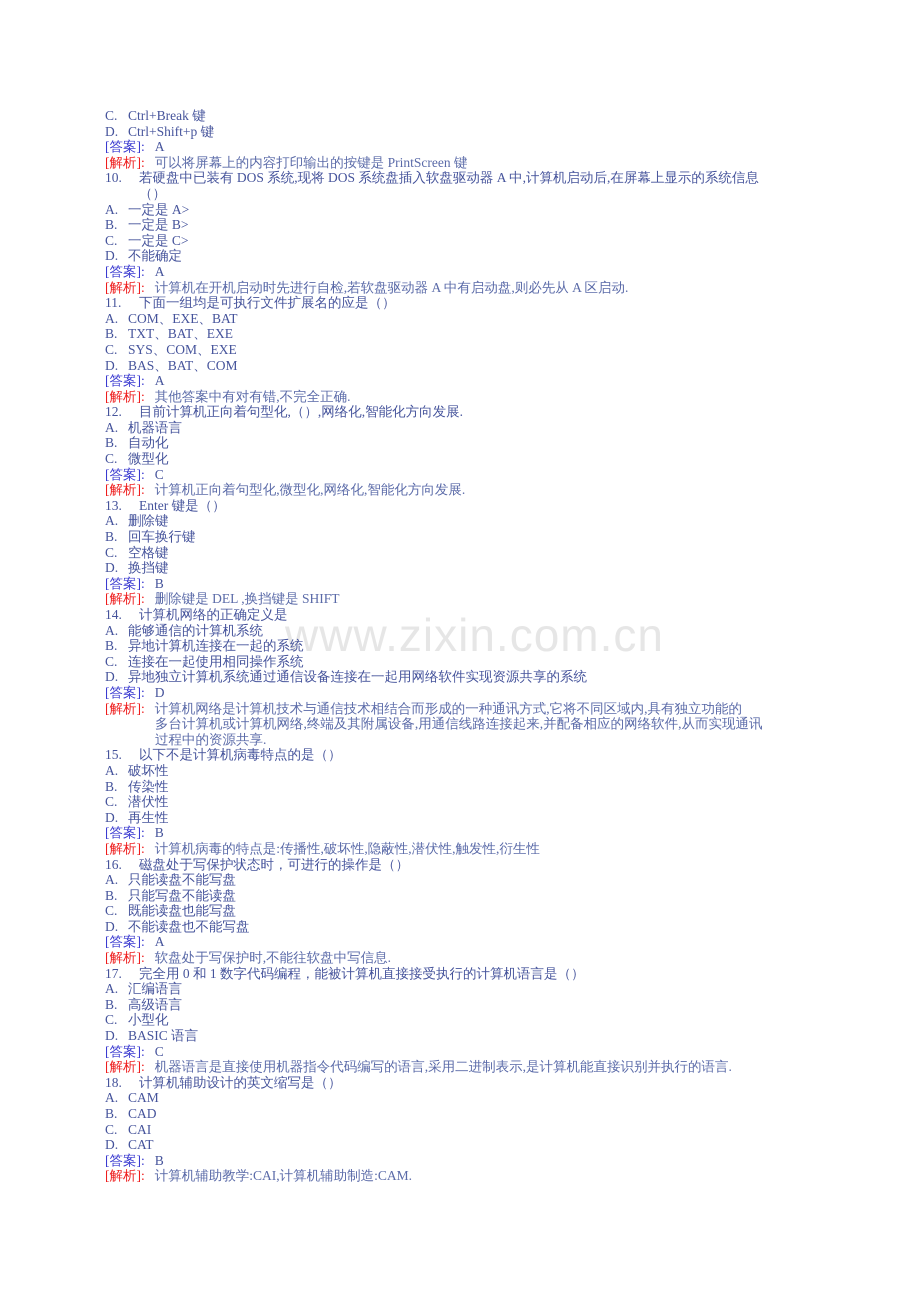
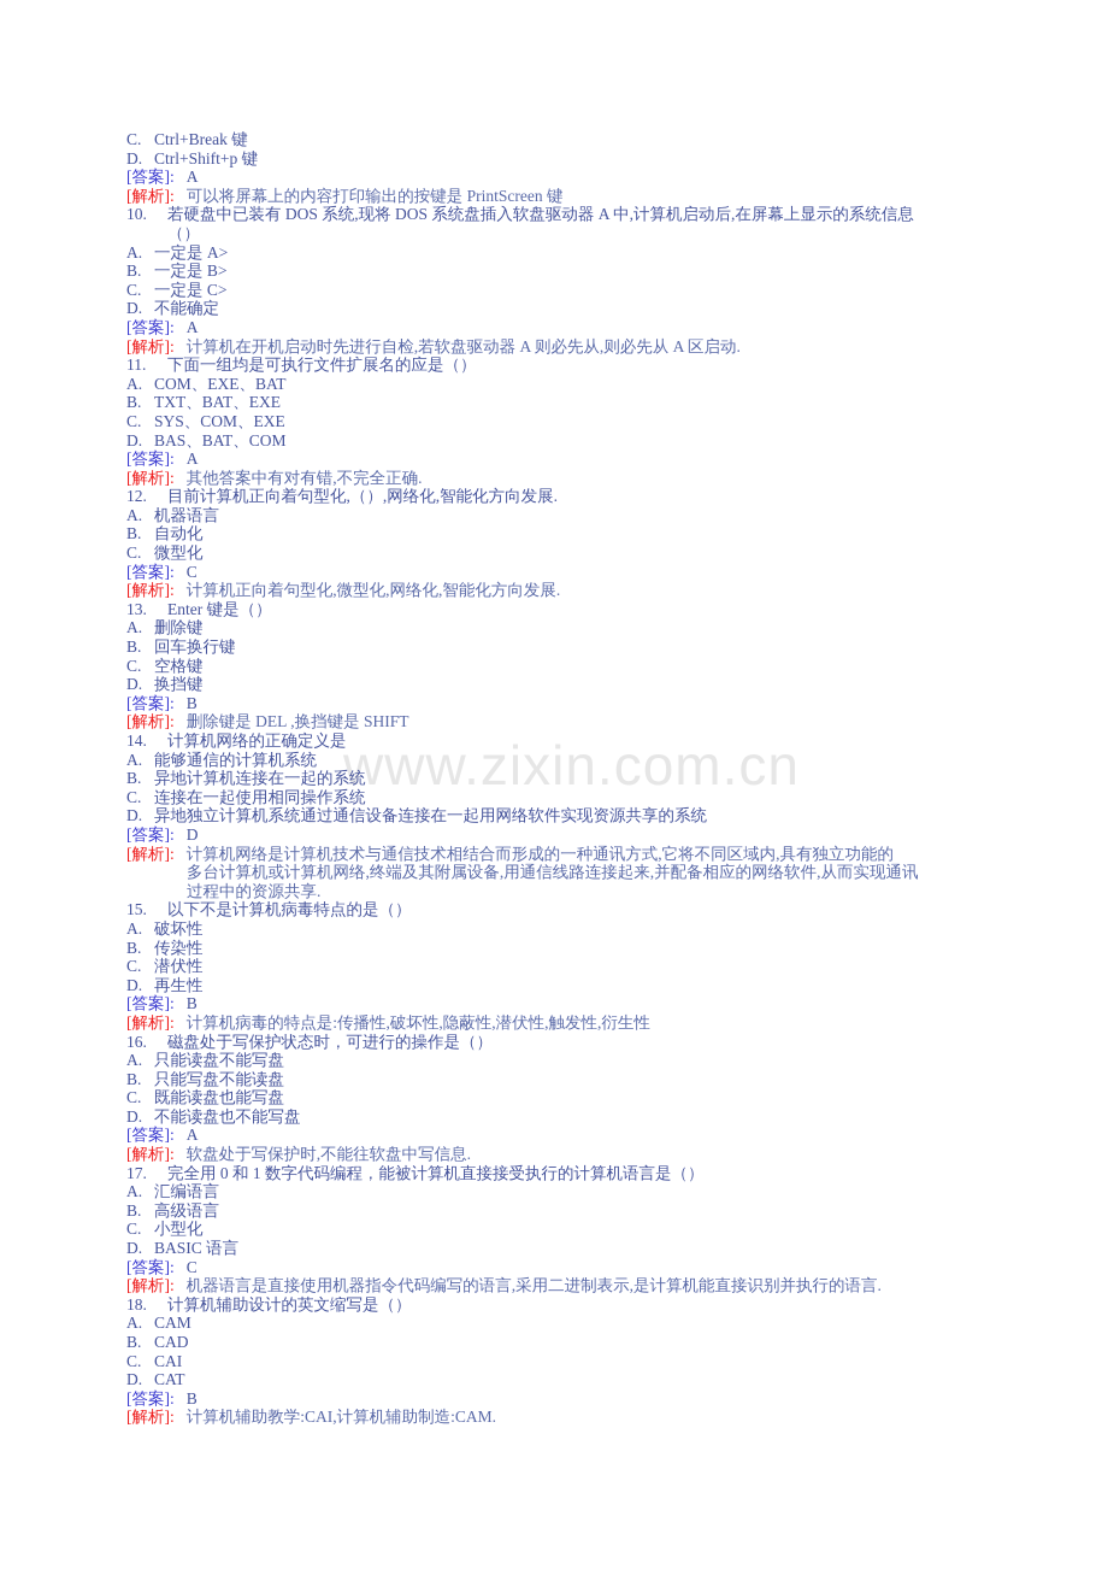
  www.zixin.com.cn
  C. Ctrl+Break 键
  D. Ctrl+Shift+p 键
  [答案]: A
  [解析]: 可以将屏幕上的内容打印输出的按键是 PrintScreen 键
  10. 若硬盘中已装有 DOS 系统,现将 DOS 系统盘插入软盘驱动器 A 中,计算机启动后,在屏幕上显示的系统信息
  （）
  A. 一定是 A>
  B. 一定是 B>
  C. 一定是 C>
  D. 不能确定
  [答案]: A
- [解析]: 计算机在开机启动时先进行自检,若软盘驱动器 A 中有启动盘,则必先从 A 区启动.
+ [解析]: 计算机在开机启动时先进行自检,若软盘驱动器 A 则必先从,则必先从 A 区启动.
  11. 下面一组均是可执行文件扩展名的应是（）
  A. COM、EXE、BAT
  B. TXT、BAT、EXE
  C. SYS、COM、EXE
  D. BAS、BAT、COM
  [答案]: A
  [解析]: 其他答案中有对有错,不完全正确.
  12. 目前计算机正向着句型化,（）,网络化,智能化方向发展.
  A. 机器语言
  B. 自动化
  C. 微型化
  [答案]: C
  [解析]: 计算机正向着句型化,微型化,网络化,智能化方向发展.
  13. Enter 键是（）
  A. 删除键
  B. 回车换行键
  C. 空格键
  D. 换挡键
  [答案]: B
  [解析]: 删除键是 DEL ,换挡键是 SHIFT
  14. 计算机网络的正确定义是
  A. 能够通信的计算机系统
  B. 异地计算机连接在一起的系统
  C. 连接在一起使用相同操作系统
  D. 异地独立计算机系统通过通信设备连接在一起用网络软件实现资源共享的系统
  [答案]: D
  [解析]: 计算机网络是计算机技术与通信技术相结合而形成的一种通讯方式,它将不同区域内,具有独立功能的
  多台计算机或计算机网络,终端及其附属设备,用通信线路连接起来,并配备相应的网络软件,从而实现通讯
  过程中的资源共享.
  15. 以下不是计算机病毒特点的是（）
  A. 破坏性
  B. 传染性
  C. 潜伏性
  D. 再生性
  [答案]: B
  [解析]: 计算机病毒的特点是:传播性,破坏性,隐蔽性,潜伏性,触发性,衍生性
  16. 磁盘处于写保护状态时，可进行的操作是（）
  A. 只能读盘不能写盘
  B. 只能写盘不能读盘
  C. 既能读盘也能写盘
  D. 不能读盘也不能写盘
  [答案]: A
  [解析]: 软盘处于写保护时,不能往软盘中写信息.
  17. 完全用 0 和 1 数字代码编程，能被计算机直接接受执行的计算机语言是（）
  A. 汇编语言
  B. 高级语言
  C. 小型化
  D. BASIC 语言
  [答案]: C
  [解析]: 机器语言是直接使用机器指令代码编写的语言,采用二进制表示,是计算机能直接识别并执行的语言.
  18. 计算机辅助设计的英文缩写是（）
  A. CAM
  B. CAD
  C. CAI
  D. CAT
  [答案]: B
  [解析]: 计算机辅助教学:CAI,计算机辅助制造:CAM.
